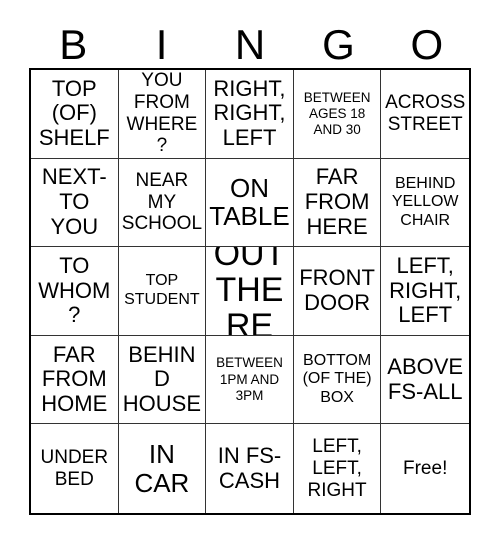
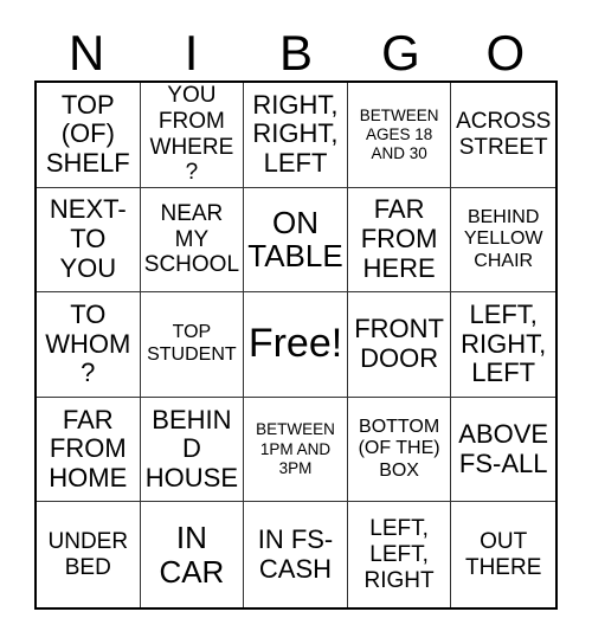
- B
+ N
  I
- N
+ B
  G
  O
  TOP (OF) SHELF
  YOU FROM WHERE?
  RIGHT, RIGHT, LEFT
  BETWEEN AGES 18 AND 30
  ACROSS STREET
  NEXT-TO YOU
  NEAR MY SCHOOL
  ON TABLE
  FAR FROM HERE
  BEHIND YELLOW CHAIR
  TO WHOM?
  TOP STUDENT
- OUT THERE
+ Free!
  FRONT DOOR
  LEFT, RIGHT, LEFT
  FAR FROM HOME
  BEHIND HOUSE
  BETWEEN 1PM AND 3PM
  BOTTOM (OF THE) BOX
  ABOVE FS-ALL
  UNDER BED
  IN CAR
  IN FS-CASH
  LEFT, LEFT, RIGHT
- Free!
+ OUT THERE
